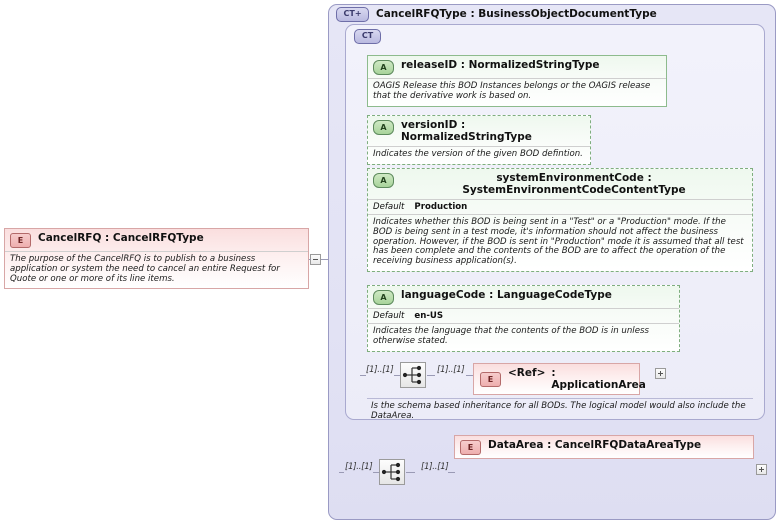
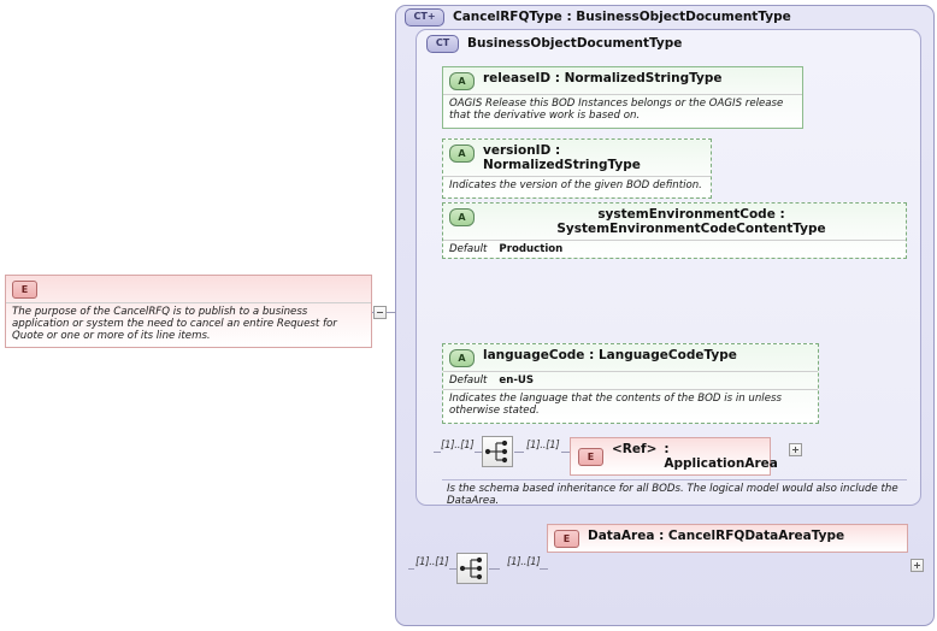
  CT
  +
  CancelRFQType : BusinessObjectDocumentType
  CT
+ BusinessObjectDocumentType
  E
- CancelRFQ : CancelRFQType
  The purpose of the CancelRFQ is to publish to a business application or system the need to cancel an entire Request for Quote or one or more of its line items.
  A
  releaseID : NormalizedStringType
  OAGIS Release this BOD Instances belongs or the OAGIS release that the derivative work is based on.
  A
  versionID : NormalizedStringType
  Indicates the version of the given BOD defintion.
  A
  systemEnvironmentCode : SystemEnvironmentCodeContentType
  Default
  Production
- Indicates whether this BOD is being sent in a "Test" or a "Production" mode. If the BOD is being sent in a test mode, it's information should not affect the business operation. However, if the BOD is sent in "Production" mode it is assumed that all test has been complete and the contents of the BOD are to affect the operation of the receiving business application(s).
  A
  languageCode : LanguageCodeType
  Default
  en-US
  Indicates the language that the contents of the BOD is in unless otherwise stated.
  [1]..[1]
  [1]..[1]
  E
  <Ref>
  : ApplicationArea
  Is the schema based inheritance for all BODs. The logical model would also include the DataArea.
  [1]..[1]
  [1]..[1]
  E
  DataArea : CancelRFQDataAreaType
